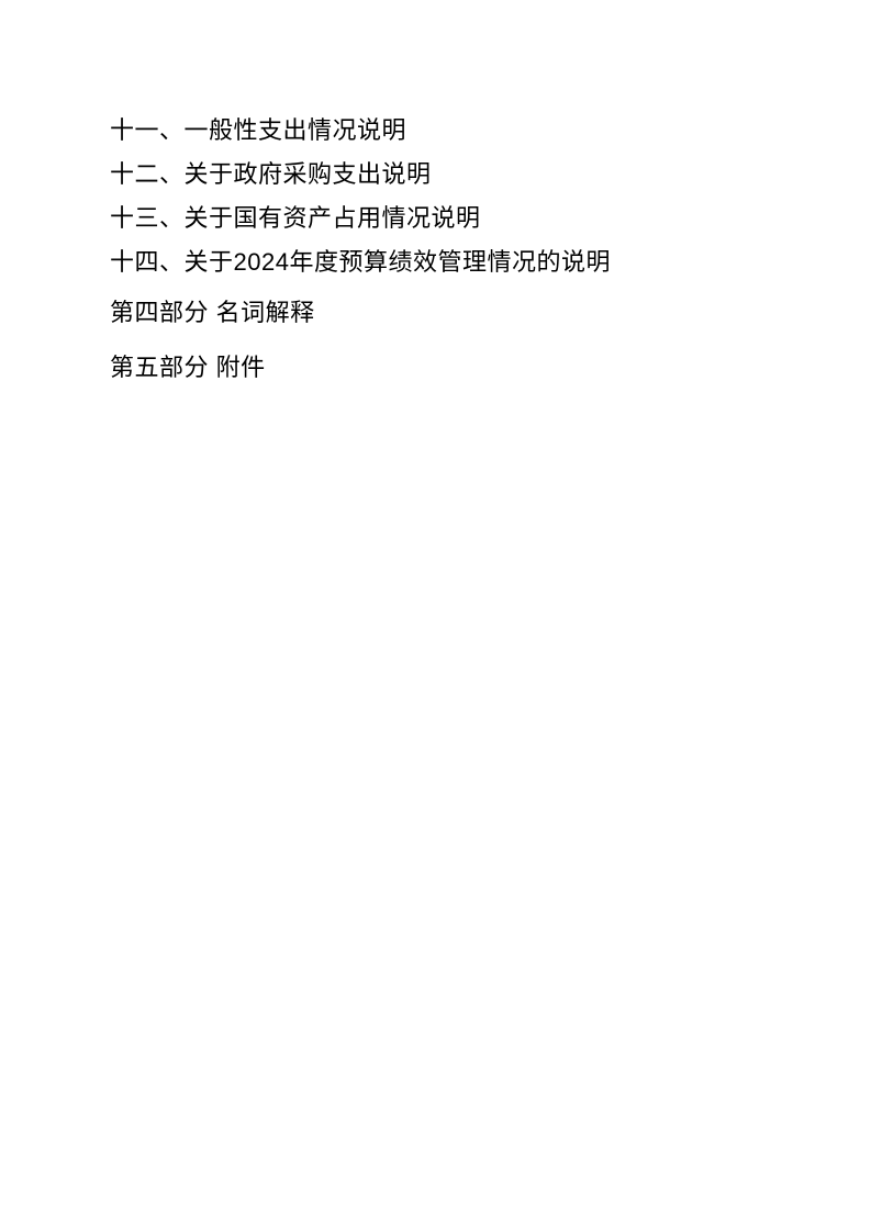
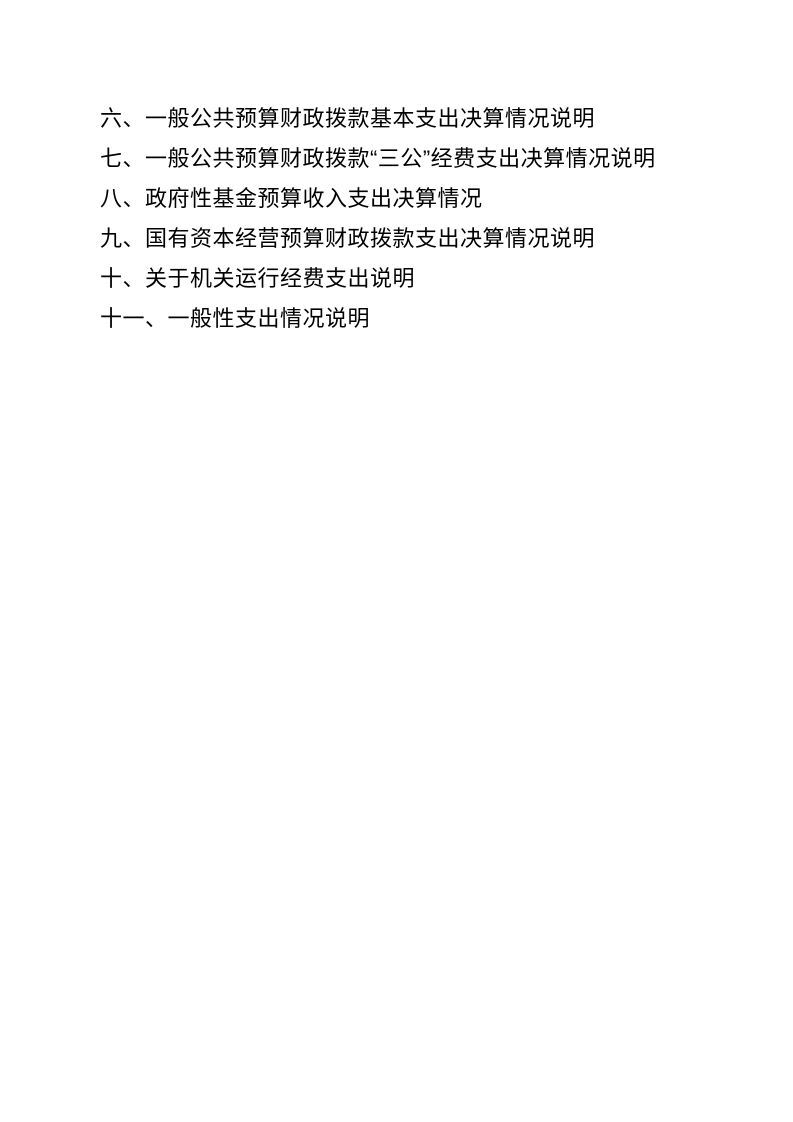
+ 六、一般公共预算财政拨款基本支出决算情况说明
+ 七、一般公共预算财政拨款“三公”经费支出决算情况说明
+ 八、政府性基金预算收入支出决算情况
+ 九、国有资本经营预算财政拨款支出决算情况说明
+ 十、关于机关运行经费支出说明
  十一、一般性支出情况说明
- 十二、关于政府采购支出说明
- 十三、关于国有资产占用情况说明
- 十四、关于2024年度预算绩效管理情况的说明
- 第四部分 名词解释
- 第五部分 附件
